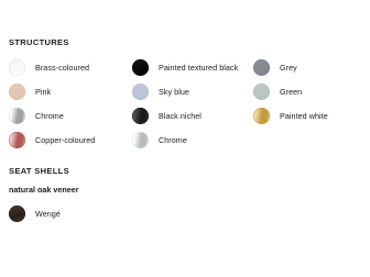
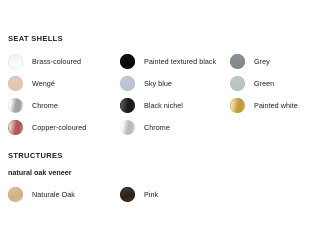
- STRUCTURES
+ SEAT SHELLS
  Brass-coloured
  Painted textured black
  Grey
- Pink
+ Wengé
  Sky blue
  Green
  Chrome
  Black nichel
  Painted white
  Copper-coloured
  Chrome
- SEAT SHELLS
+ STRUCTURES
  natural oak veneer
+ Naturale Oak
- Wengé
+ Pink
